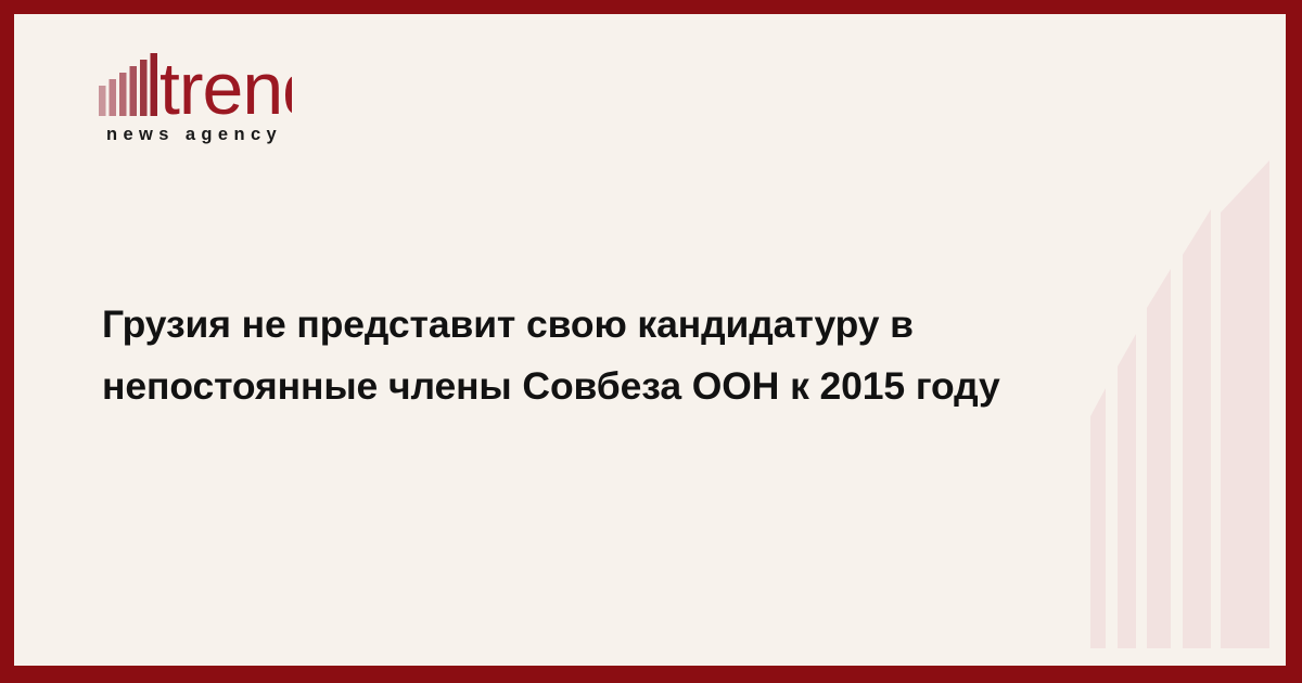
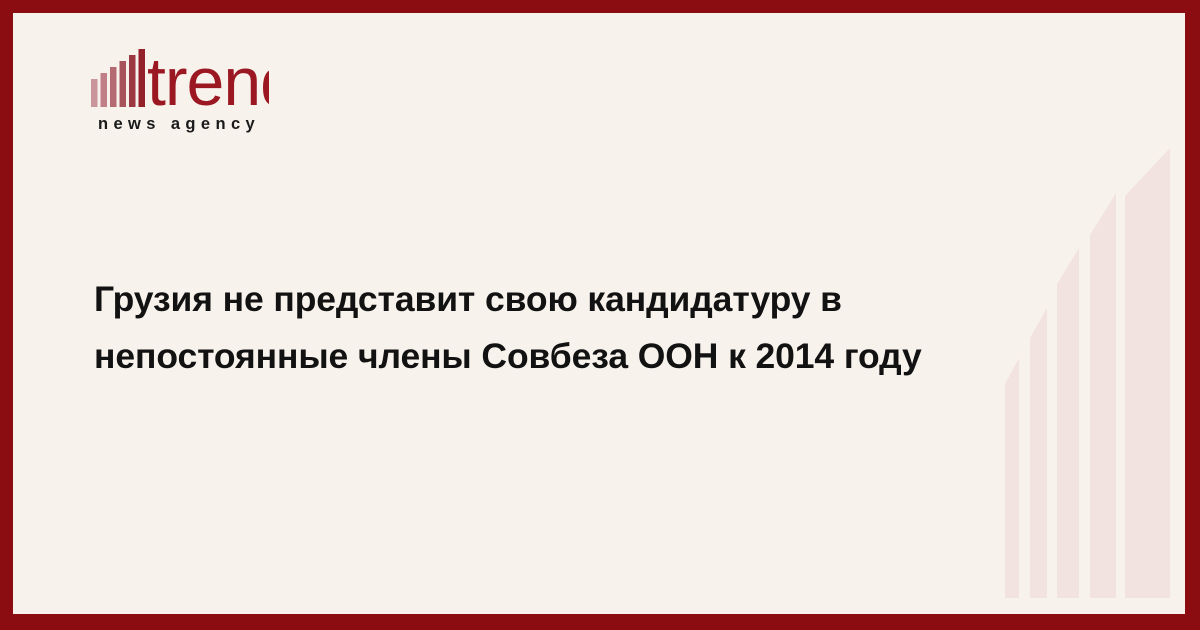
  tren
  news agency
- Грузия не представит свою кандидатуру в непостоянные члены Совбеза ООН к 2015 году
+ Грузия не представит свою кандидатуру в непостоянные члены Совбеза ООН к 2014 году
